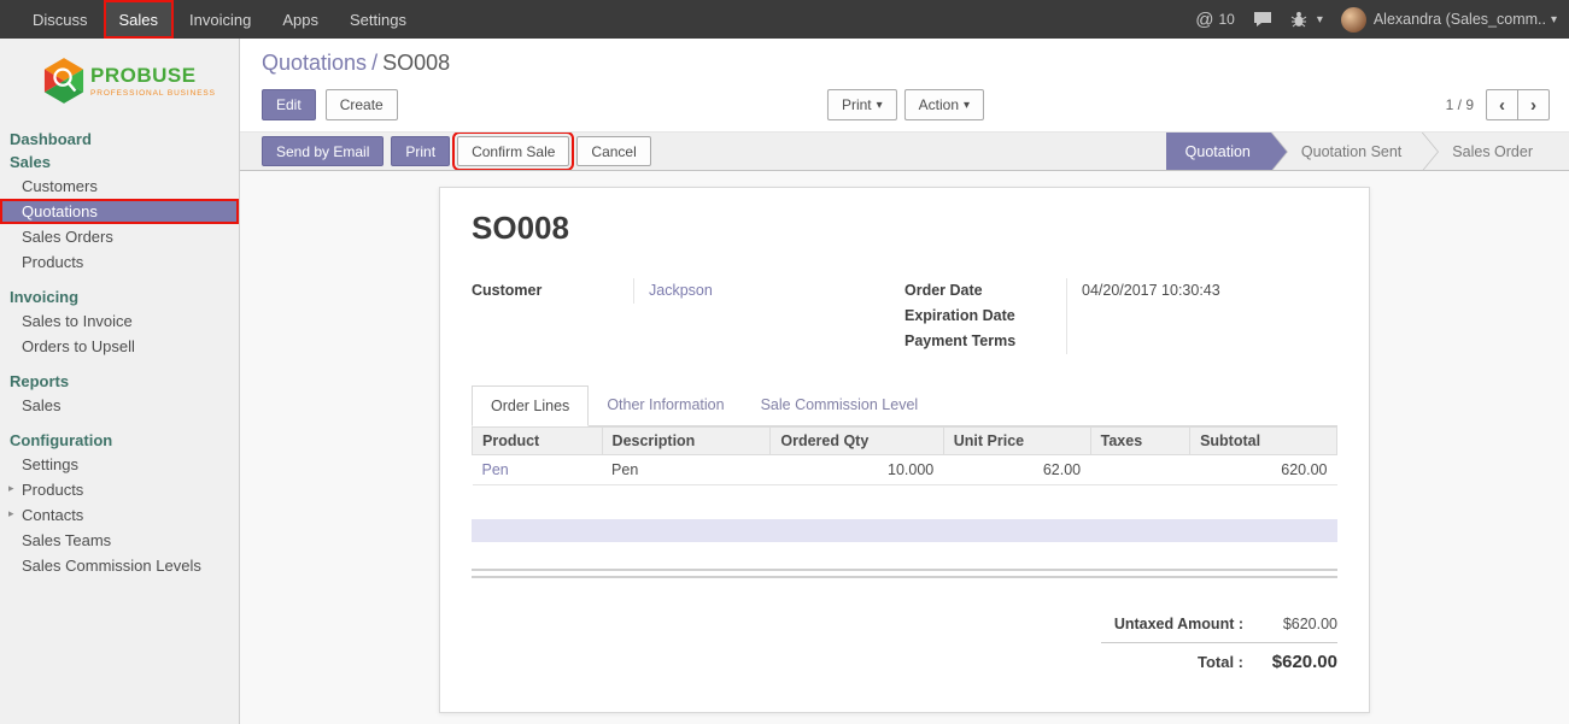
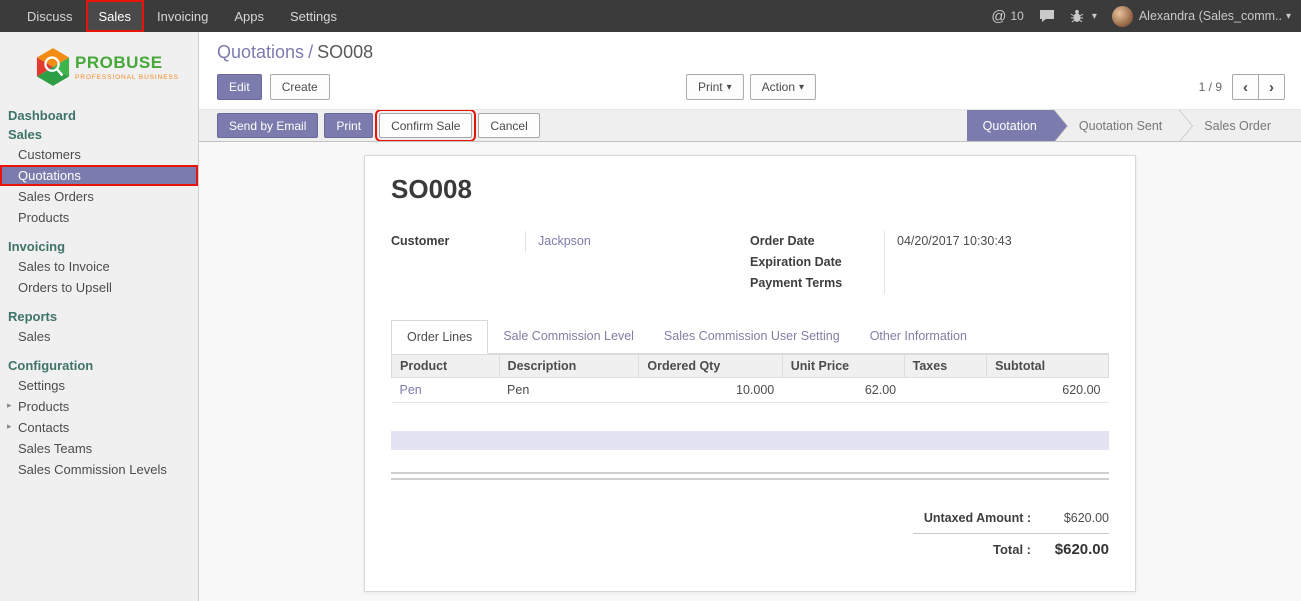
  Discuss
  Sales
  Invoicing
  Apps
  Settings
  @
  10
  ▾
  Alexandra (Sales_comm..
  ▾
  PROBUSE
  Dashboard
  Sales
  Customers
  Quotations
  Sales Orders
  Products
  Invoicing
  Sales to Invoice
  Orders to Upsell
  Reports
  Sales
  Configuration
  Settings
  ▸
  Products
  ▸
  Contacts
  Sales Teams
  Sales Commission Levels
  Quotations / SO008
  Edit
  Create
  Print
  ▾
  Action
  ▾
  1 / 9
  ‹
  ›
  Send by Email
  Print
  Confirm Sale
  Cancel
  Quotation
  Quotation Sent
  Sales Order
  SO008
  Customer
  Jackpson
  Order Date
  04/20/2017 10:30:43
  Expiration Date
  Payment Terms
  Order Lines
- Other Information
+ Sale Commission Level
+ Sales Commission User Setting
- Sale Commission Level
+ Other Information
  Product	Description	Ordered Qty	Unit Price	Taxes	Subtotal
  Pen	Pen	10.000	62.00		620.00
  Untaxed Amount :
  $620.00
  Total :
  $620.00
